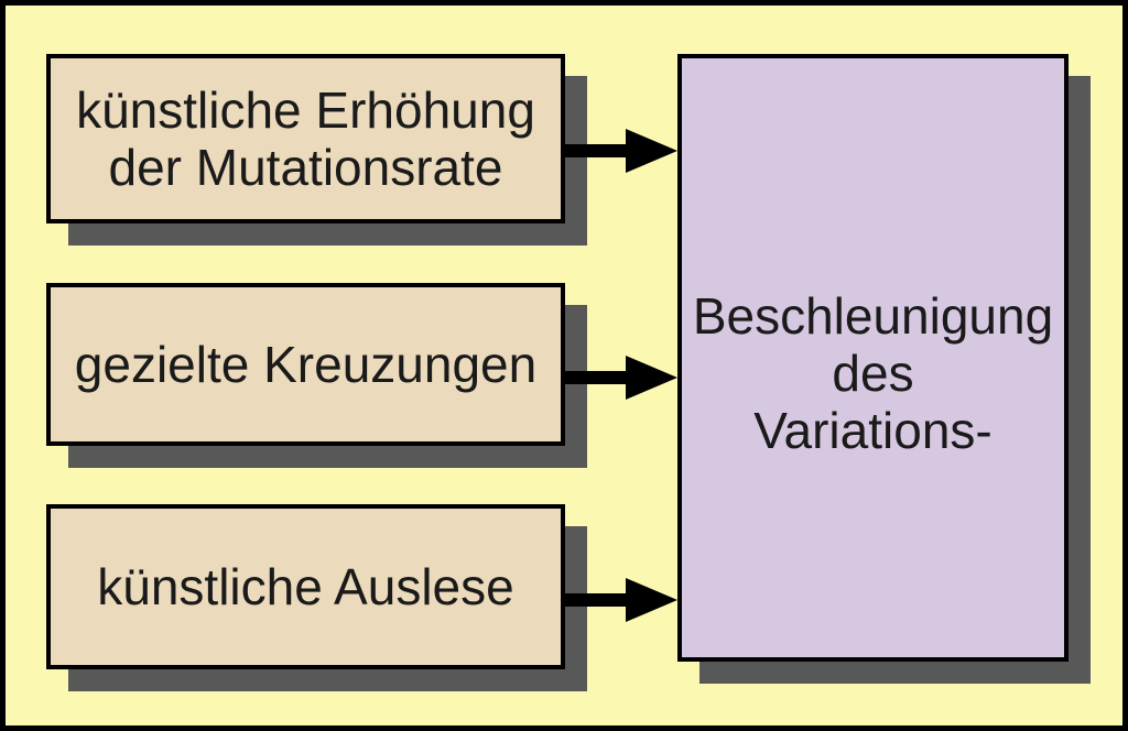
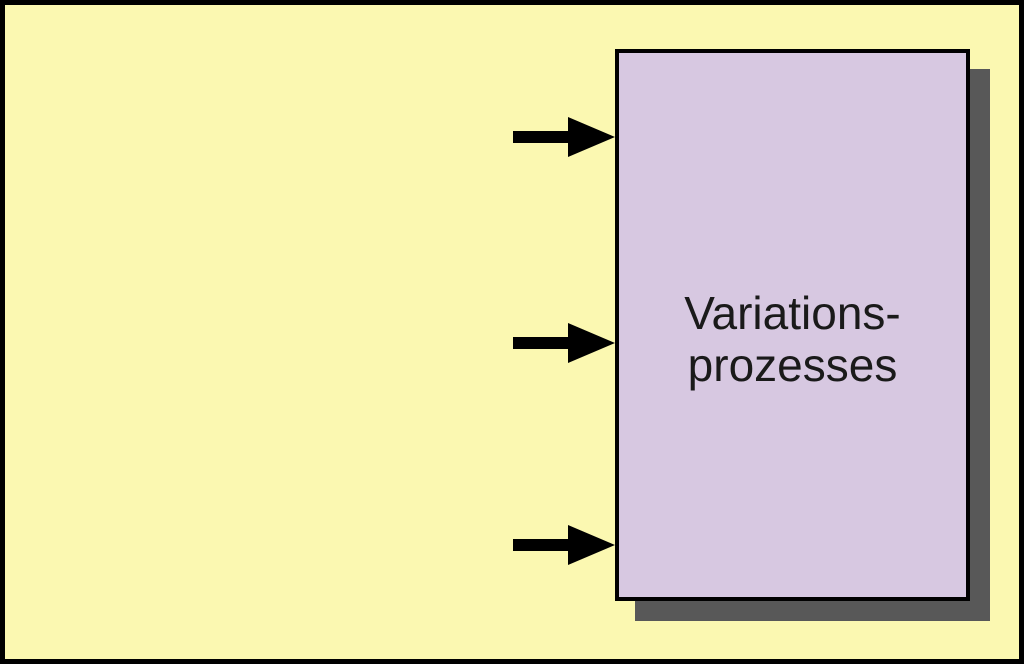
- künstliche Erhöhung
- der Mutationsrate
- gezielte Kreuzungen
- künstliche Auslese
- Beschleunigung
- des
  Variations-
+ prozesses
